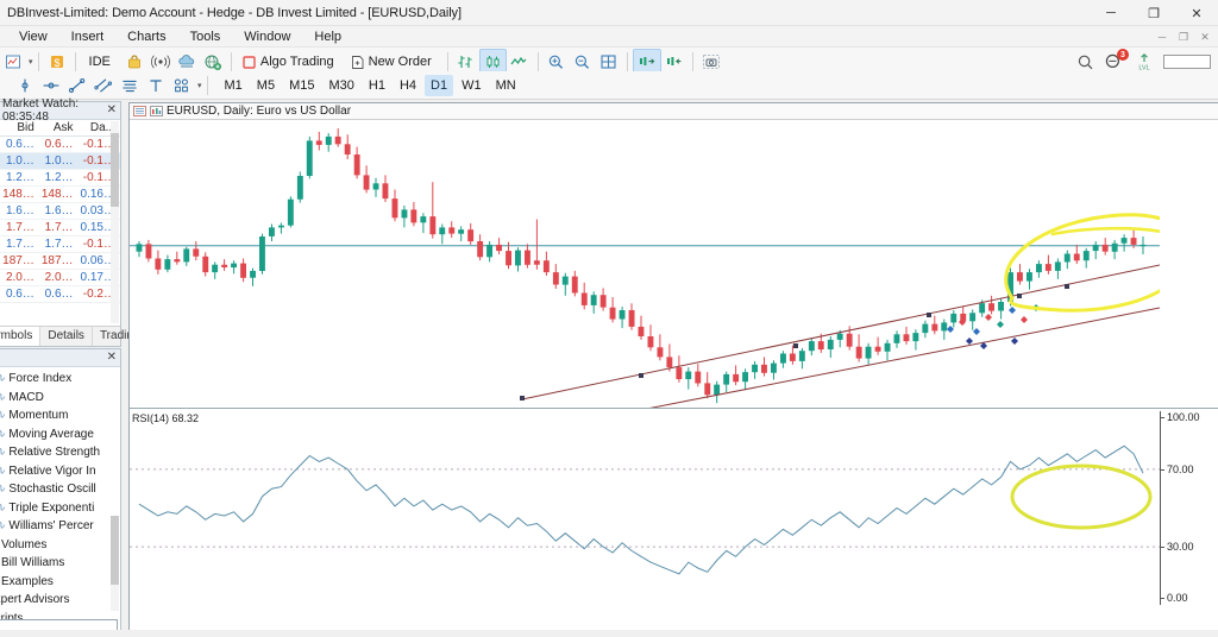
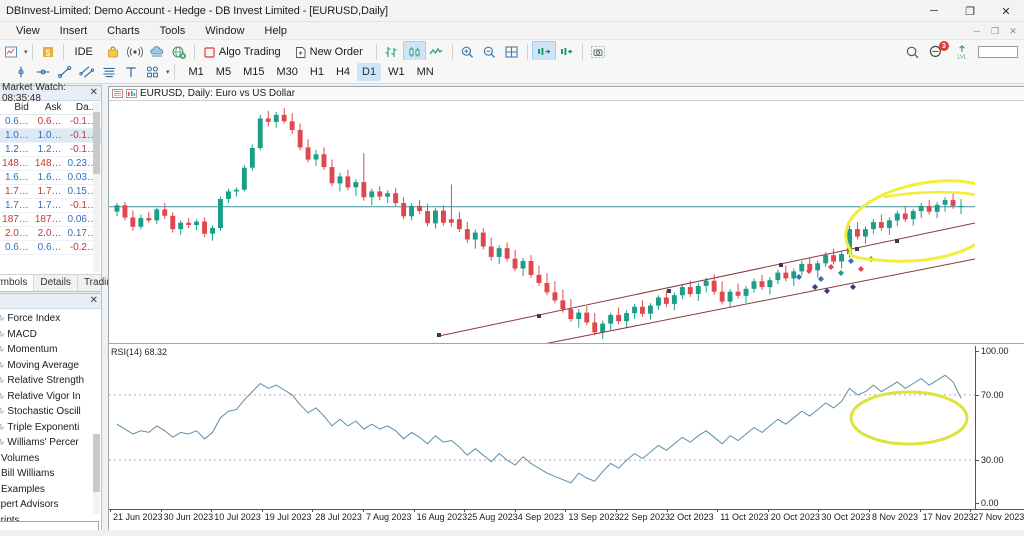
  DBInvest-Limited: Demo Account - Hedge - DB Invest Limited - [EURUSD,Daily]
  ─
  ❐
  ✕
  View
  Insert
  Charts
  Tools
  Window
  Help
  ─
  ❐
  ✕
  $
  IDE
  Algo Trading
  New Order
  M1
  M5
  M15
  M30
  H1
  H4
  D1
  W1
  MN
  Market Watch: 08:35:48
  ✕
  	Bid	Ask	Da.
  	0.6…	0.6…	-0.1…
  	1.0…	1.0…	-0.1…
  	1.2…	1.2…	-0.1…
- 	148…	148…	0.16…
+ 	148…	148…	0.23…
  	1.6…	1.6…	0.03…
  	1.7…	1.7…	0.15…
  	1.7…	1.7…	-0.1…
  	187…	187…	0.06…
  	2.0…	2.0…	0.17…
  	0.6…	0.6…	-0.2…
  mbols
  Details
  Tradi
  ✕
  ∿
  Force Index
  ∿
  MACD
  ∿
  Momentum
  ∿
  Moving Average
  ∿
  Relative Strength
  ∿
  Relative Vigor In
  ∿
  Stochastic Oscill
  ∿
  Triple Exponenti
  ∿
  Williams' Percer
  Volumes
  Bill Williams
  Examples
  pert Advisors
  EURUSD, Daily: Euro vs US Dollar
  RSI(14) 68.32
  100.00
  70.00
  30.00
  0.00
+ 21 Jun 2023
+ 30 Jun 2023
+ 10 Jul 2023
+ 19 Jul 2023
+ 28 Jul 2023
+ 7 Aug 2023
+ 16 Aug 2023
+ 25 Aug 2023
+ 4 Sep 2023
+ 13 Sep 2023
+ 22 Sep 2023
+ 2 Oct 2023
+ 11 Oct 2023
+ 20 Oct 2023
+ 30 Oct 2023
+ 8 Nov 2023
+ 17 Nov 2023
+ 27 Nov 2023
